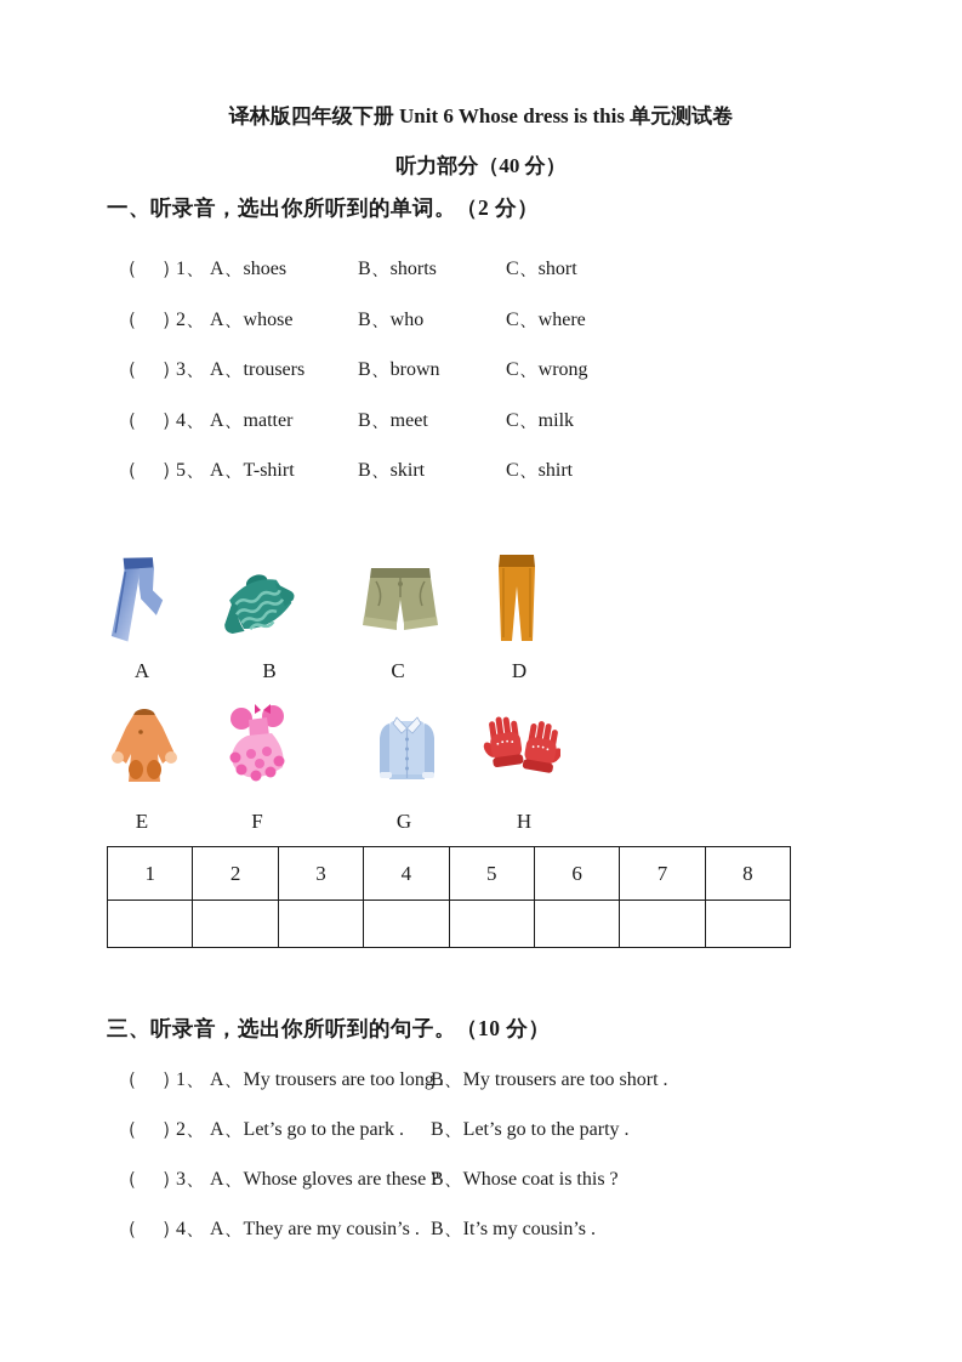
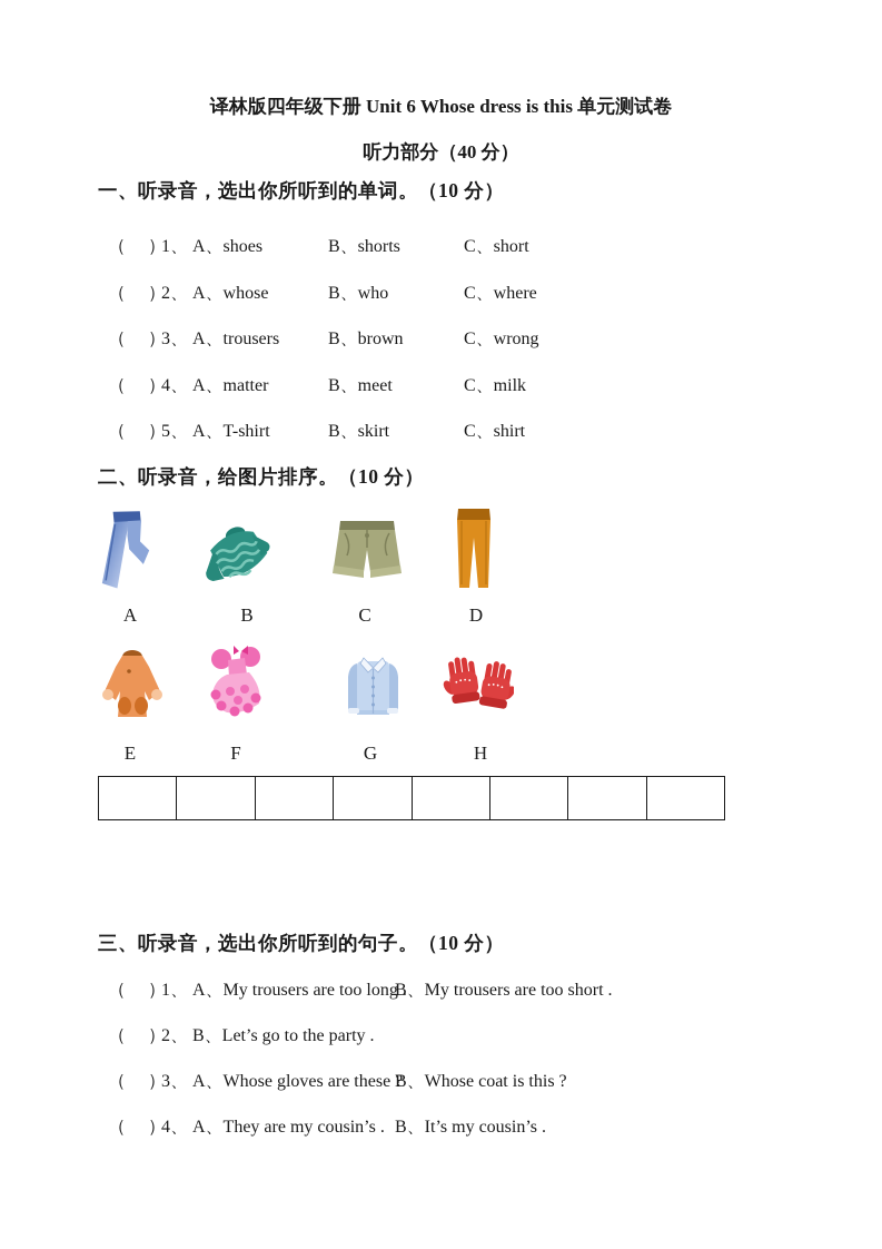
  译林版四年级下册 Unit 6 Whose dress is this 单元测试卷
  听力部分（40 分）
- 一、听录音，选出你所听到的单词。（2 分）
+ 一、听录音，选出你所听到的单词。（10 分）
  （ ）
  1、
  A、shoes
  B、shorts
  C、short
  （ ）
  2、
  A、whose
  B、who
  C、where
  （ ）
  3、
  A、trousers
  B、brown
  C、wrong
  （ ）
  4、
  A、matter
  B、meet
  C、milk
  （ ）
  5、
  A、T-shirt
  B、skirt
  C、shirt
+ 二、听录音，给图片排序。（10 分）
  A
  B
  C
  D
  E
  F
  G
  H
- 1	2	3	4	5	6	7	8
  三、听录音，选出你所听到的句子。（10 分）
  （ ）
  1、
  A、My trousers are too long
  B、My trousers are too short .
  （ ）
  2、
- A、Let’s go to the park .
  B、Let’s go to the party .
  （ ）
  3、
  A、Whose gloves are these
  B、Whose coat is this ?
  （ ）
  4、
  A、They are my cousin’s .
  B、It’s my cousin’s .
